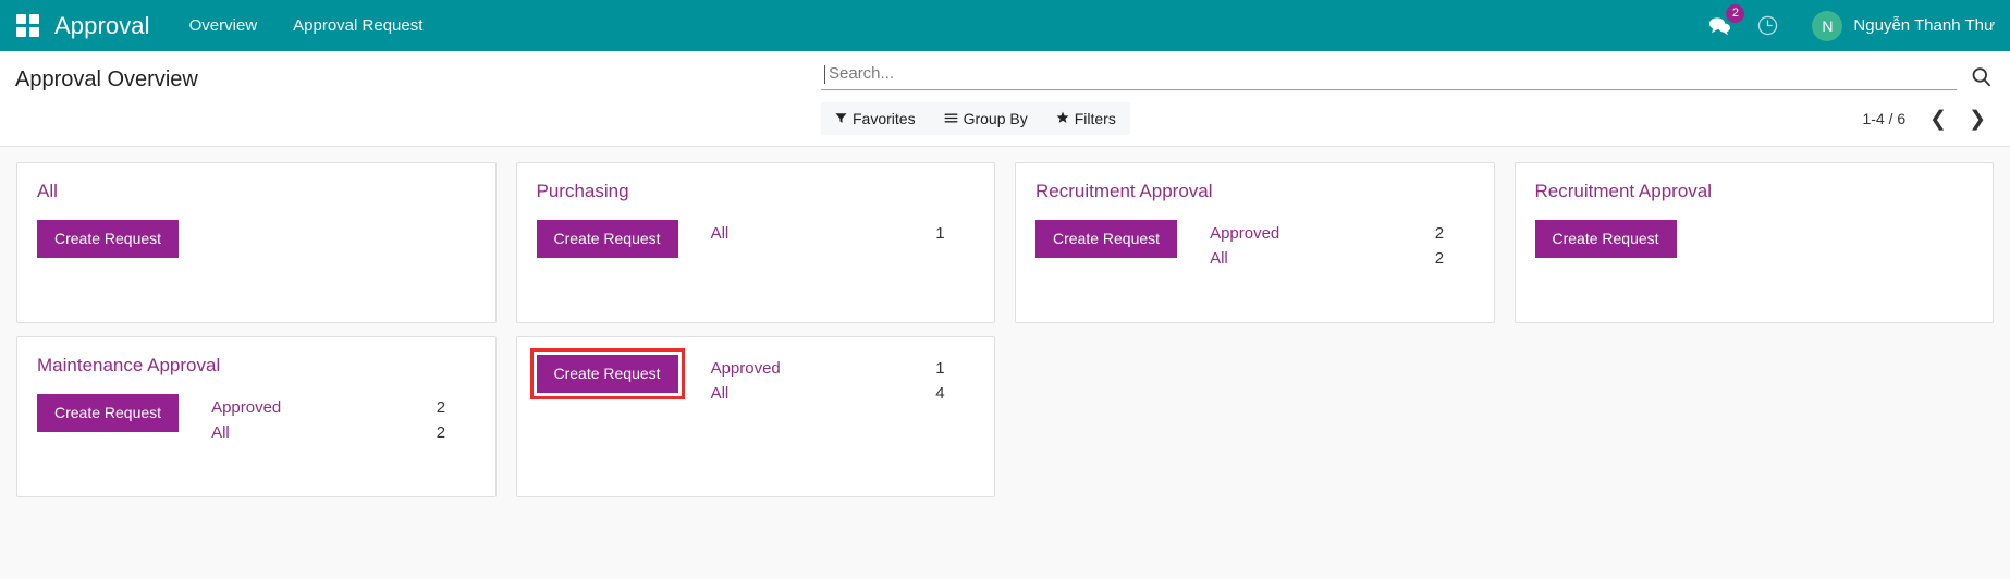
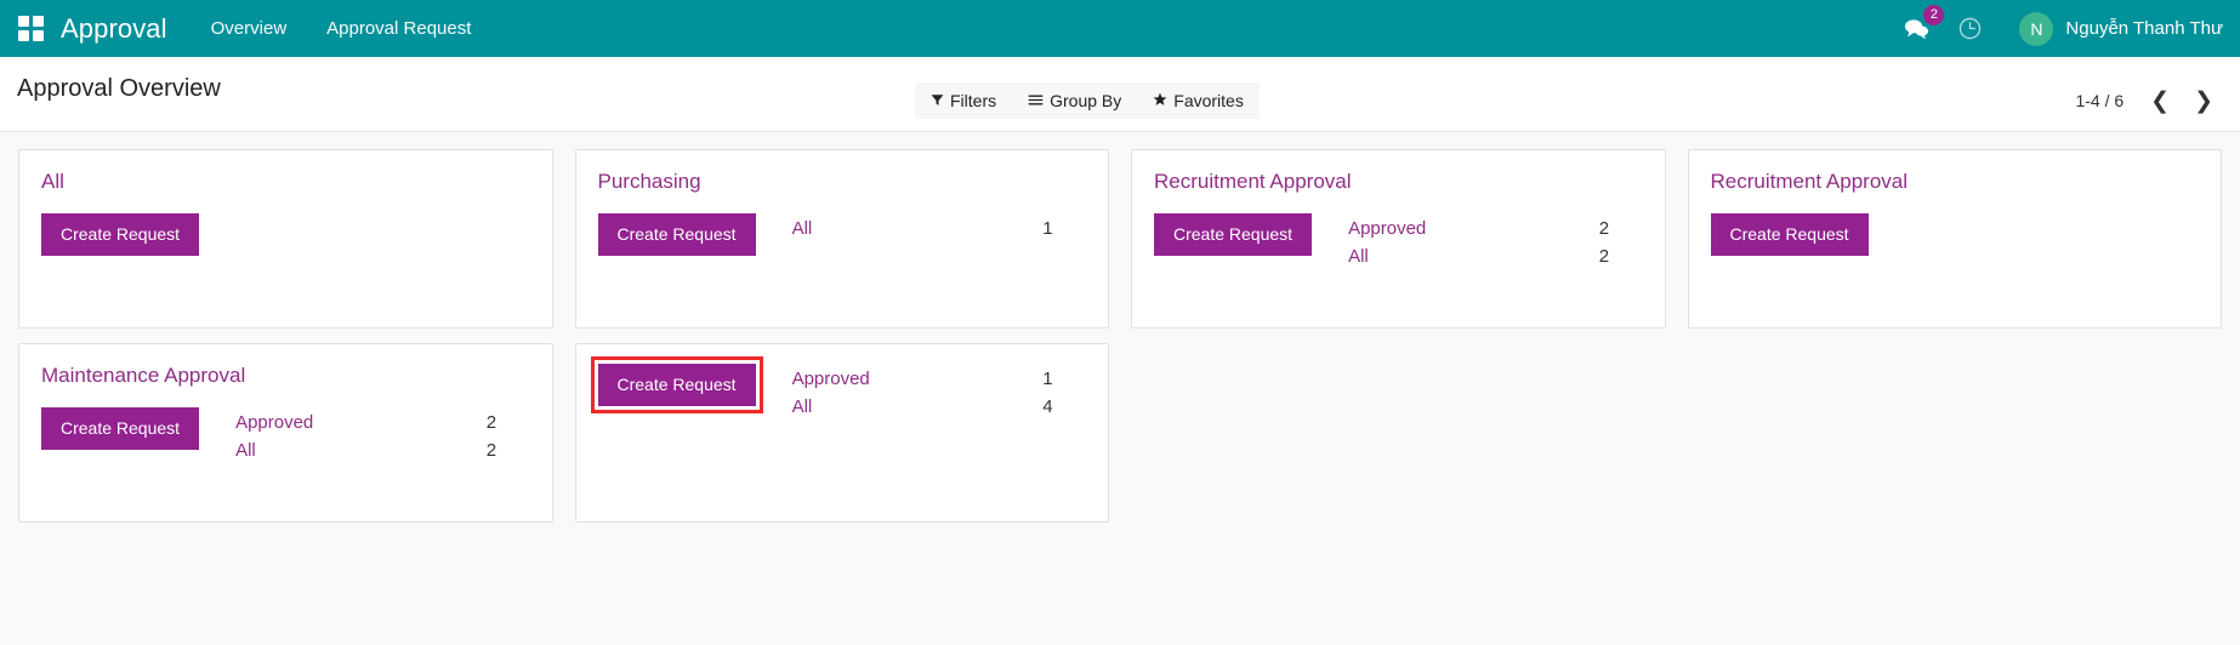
  Approval
  Overview
  Approval Request
  2
  N
  Nguyễn Thanh Thư
  Approval Overview
- Search...
- Favorites
+ Filters
  Group By
- Filters
+ Favorites
  1-4 / 6
  ❮
  ❯
  All
  Create Request
  Purchasing
  Create Request
  All
  1
  Recruitment Approval
  Create Request
  Approved
  2
  All
  2
  Recruitment Approval
  Create Request
  Maintenance Approval
  Create Request
  Approved
  2
  All
  2
  Create Request
  Approved
  1
  All
  4
